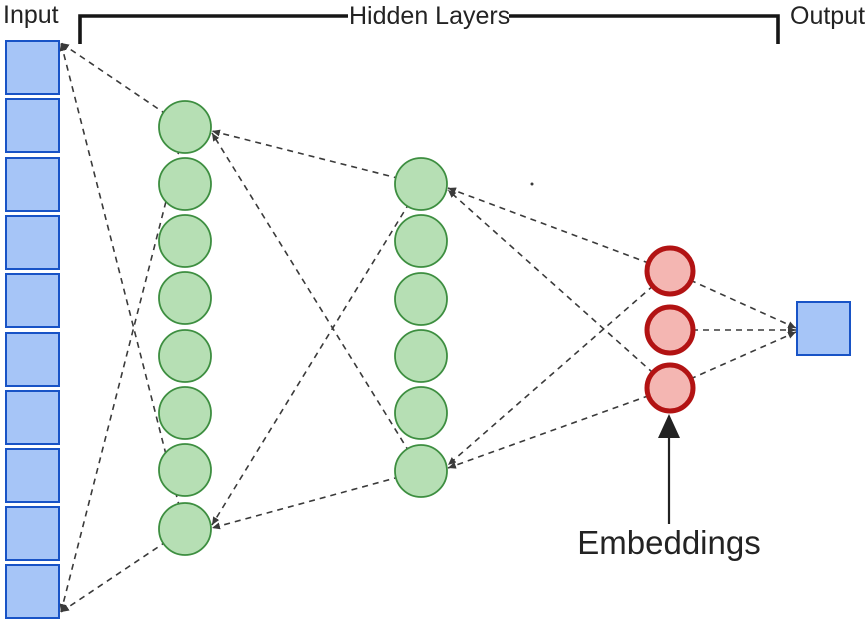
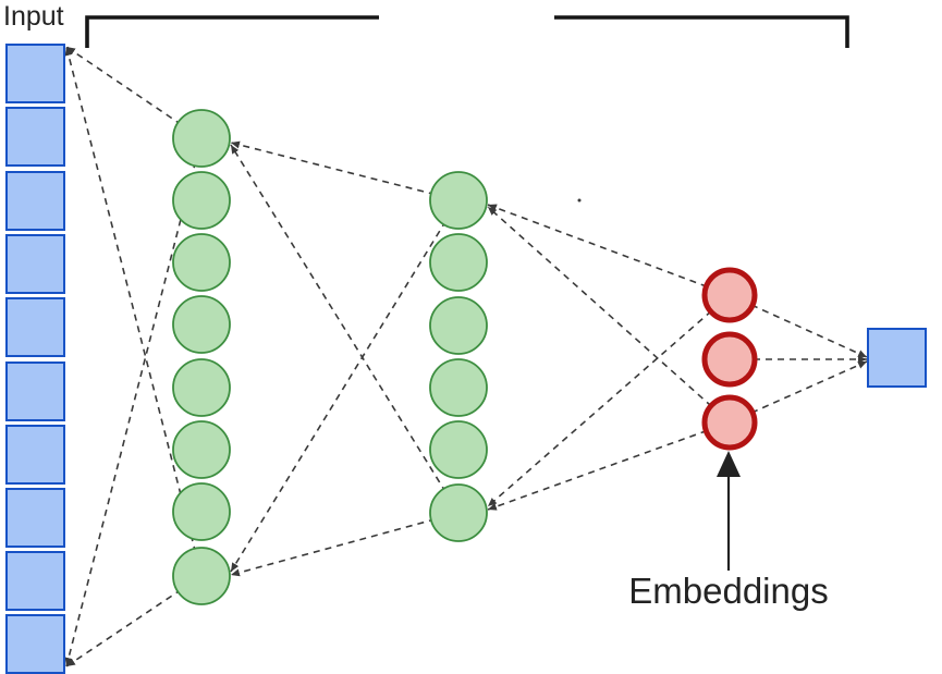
  Input
- Hidden Layers
- Output
  Embeddings
